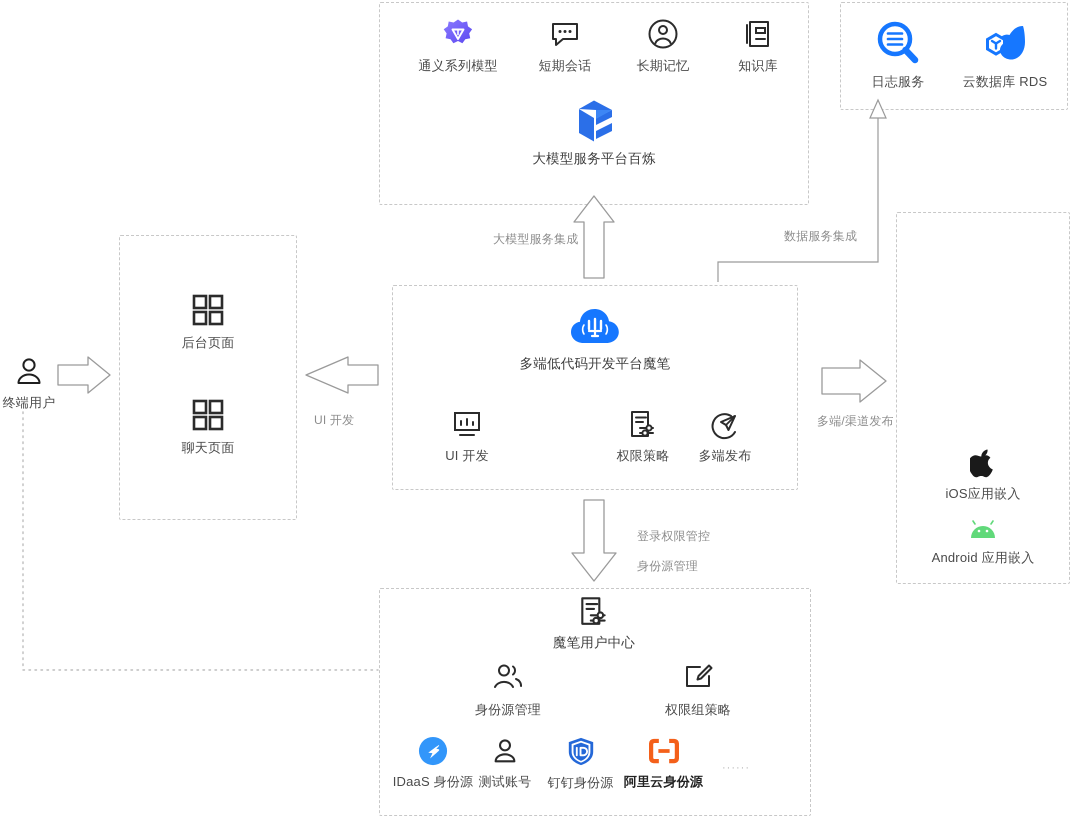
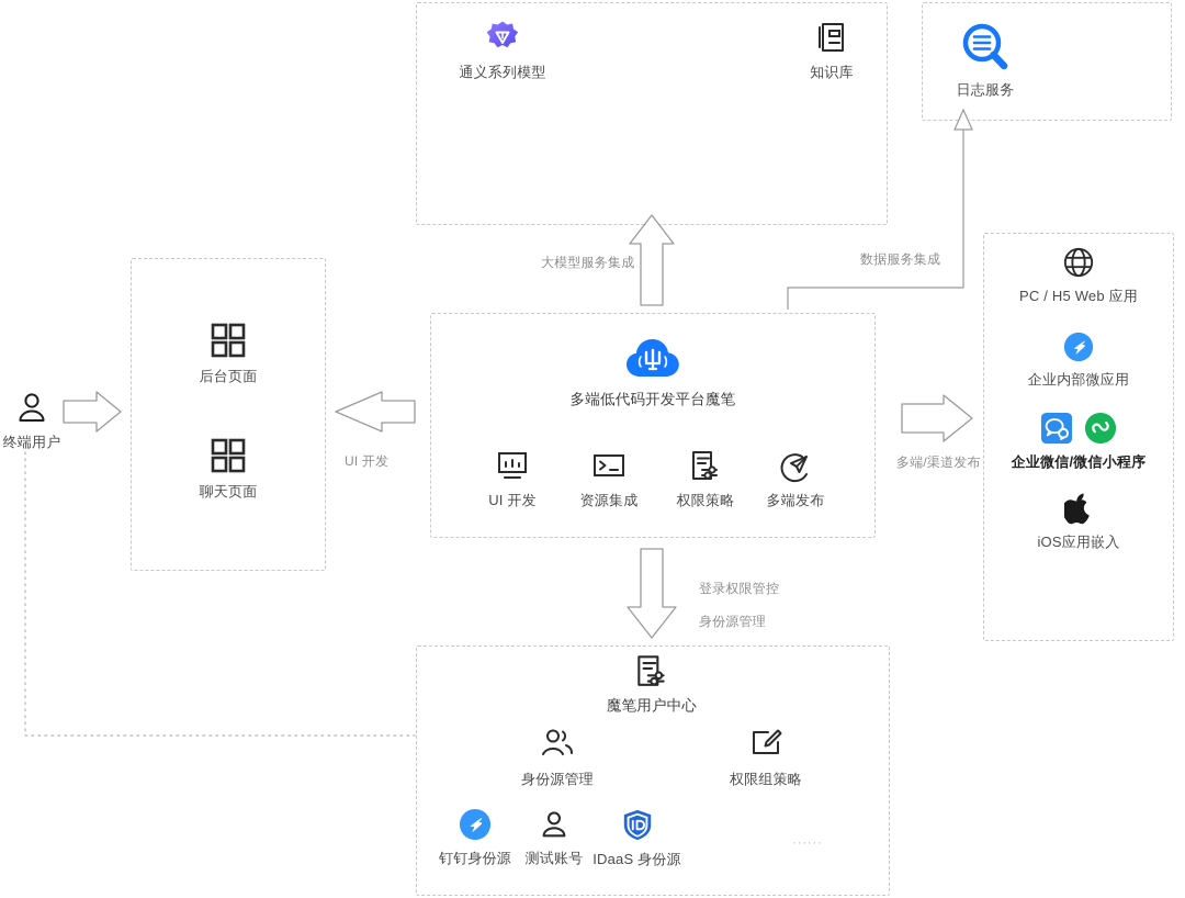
  UI 开发
  大模型服务集成
  数据服务集成
  多端/渠道发布
  登录权限管控
  身份源管理
  终端用户
  后台页面
  聊天页面
  通义系列模型
- 短期会话
- 长期记忆
  知识库
- 大模型服务平台百炼
  日志服务
- 云数据库 RDS
  多端低代码开发平台魔笔
  UI 开发
+ 资源集成
  权限策略
  多端发布
+ PC / H5 Web 应用
+ 企业内部微应用
+ 企业微信/微信小程序
  iOS应用嵌入
- Android 应用嵌入
  魔笔用户中心
  身份源管理
  权限组策略
- IDaaS 身份源
+ 钉钉身份源
  测试账号
- 钉钉身份源
+ IDaaS 身份源
- 阿里云身份源
  ······
